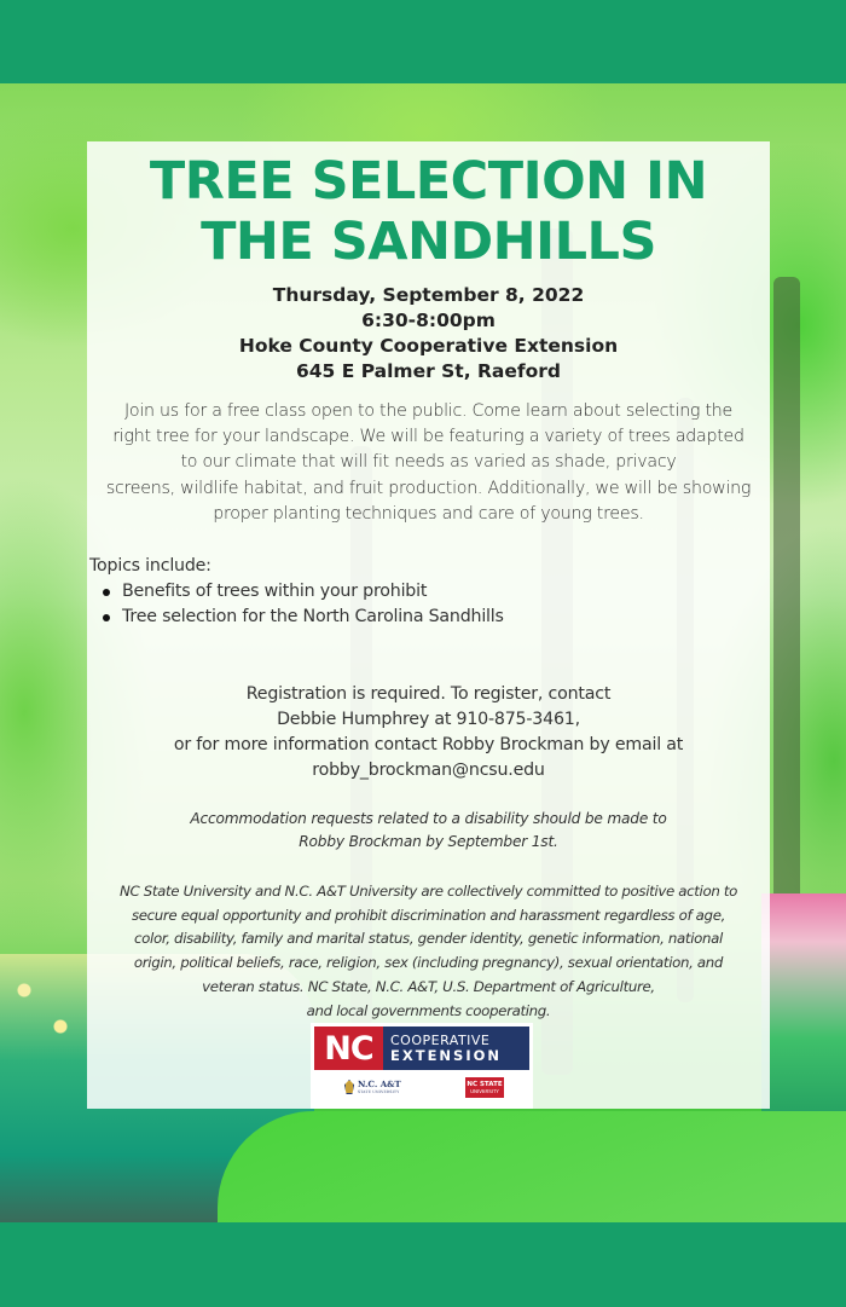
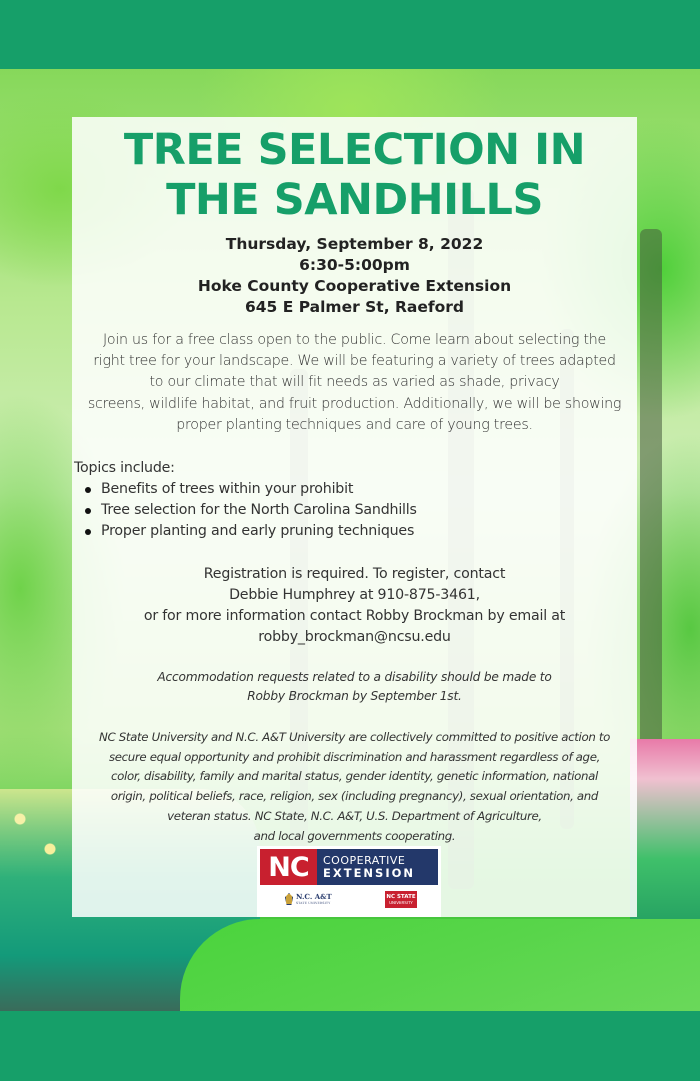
  TREE SELECTION IN
  THE SANDHILLS
  Thursday, September 8, 2022
- 6:30-8:00pm
+ 6:30-5:00pm
  Hoke County Cooperative Extension
  645 E Palmer St, Raeford
  Join us for a free class open to the public. Come learn about selecting the
  right tree for your landscape. We will be featuring a variety of trees adapted
  to our climate that will fit needs as varied as shade, privacy
  screens, wildlife habitat, and fruit production. Additionally, we will be showing
  proper planting techniques and care of young trees.
  Topics include:
  Benefits of trees within your prohibit
  Tree selection for the North Carolina Sandhills
+ Proper planting and early pruning techniques
  Registration is required. To register, contact
  Debbie Humphrey at 910-875-3461,
  or for more information contact Robby Brockman by email at
  robby_brockman@ncsu.edu
  Accommodation requests related to a disability should be made to
  Robby Brockman by September 1st.
  NC State University and N.C. A&T University are collectively committed to positive action to
  secure equal opportunity and prohibit discrimination and harassment regardless of age,
  color, disability, family and marital status, gender identity, genetic information, national
  origin, political beliefs, race, religion, sex (including pregnancy), sexual orientation, and
  veteran status. NC State, N.C. A&T, U.S. Department of Agriculture,
  and local governments cooperating.
  NC
  COOPERATIVE
  EXTENSION
  N.C. A&T
